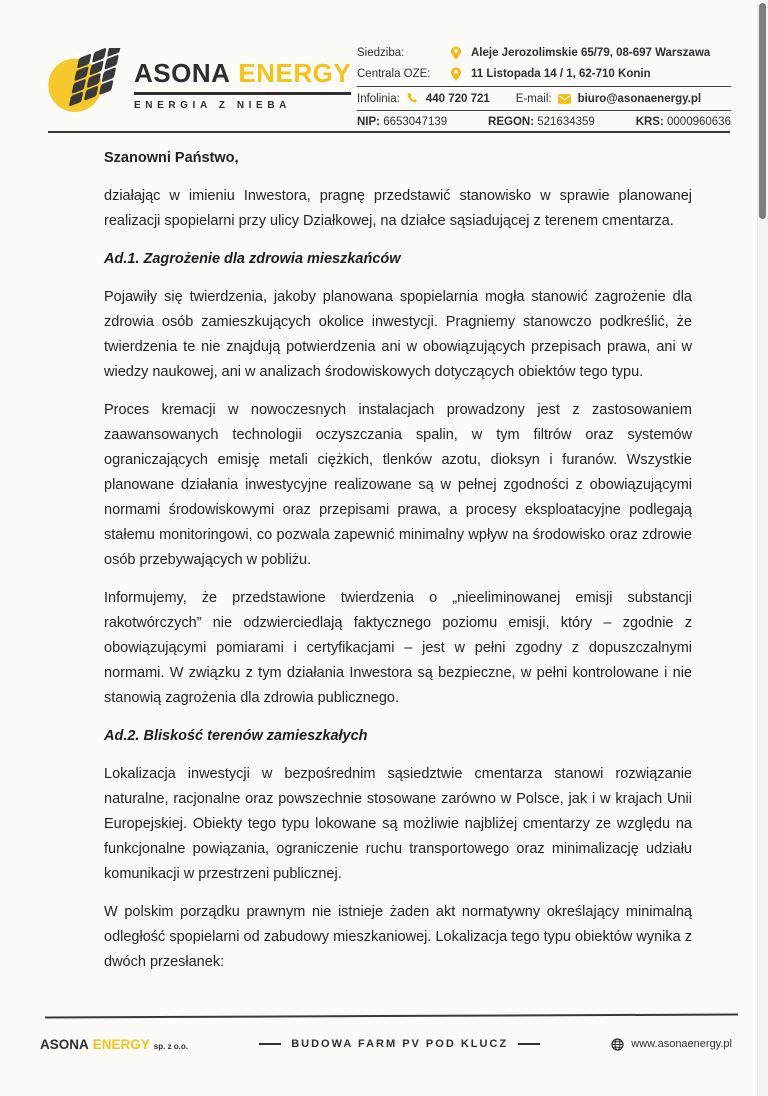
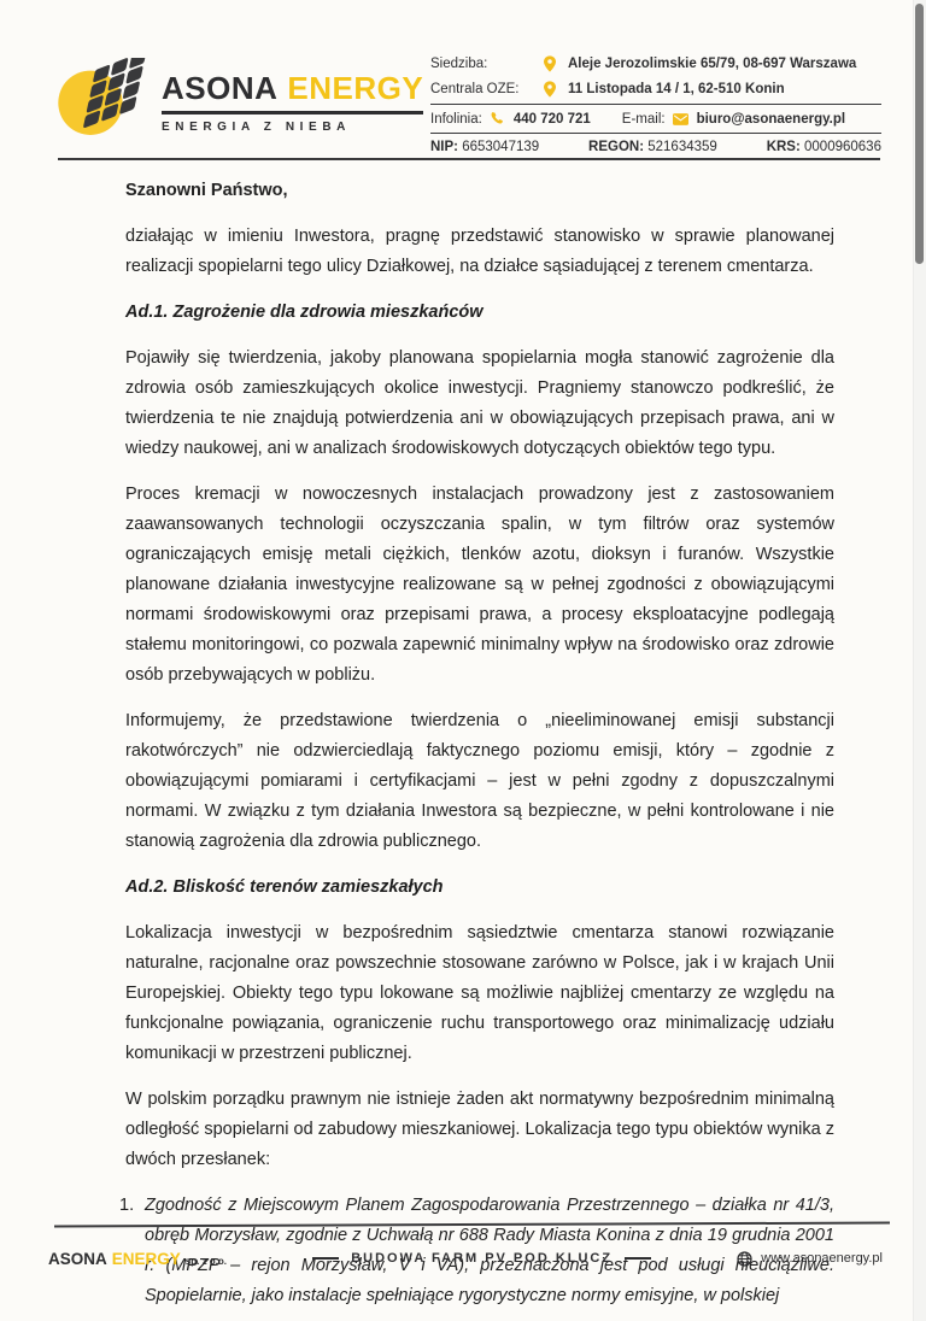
  ASONA ENERGY
  ENERGIA Z NIEBA
  Siedziba:
  Aleje Jerozolimskie 65/79, 08-697 Warszawa
  Centrala OZE:
- 11 Listopada 14 / 1, 62-710 Konin
+ 11 Listopada 14 / 1, 62-510 Konin
  Infolinia:
  440 720 721
  E-mail:
  biuro@asonaenergy.pl
  NIP: 6653047139
  REGON: 521634359
  KRS: 0000960636
  Szanowni Państwo,
- działając w imieniu Inwestora, pragnę przedstawić stanowisko w sprawie planowanej realizacji spopielarni przy ulicy Działkowej, na działce sąsiadującej z terenem cmentarza.
+ działając w imieniu Inwestora, pragnę przedstawić stanowisko w sprawie planowanej realizacji spopielarni tego ulicy Działkowej, na działce sąsiadującej z terenem cmentarza.
  Ad.1. Zagrożenie dla zdrowia mieszkańców
  Pojawiły się twierdzenia, jakoby planowana spopielarnia mogła stanowić zagrożenie dla zdrowia osób zamieszkujących okolice inwestycji. Pragniemy stanowczo podkreślić, że twierdzenia te nie znajdują potwierdzenia ani w obowiązujących przepisach prawa, ani w wiedzy naukowej, ani w analizach środowiskowych dotyczących obiektów tego typu.
  Proces kremacji w nowoczesnych instalacjach prowadzony jest z zastosowaniem zaawansowanych technologii oczyszczania spalin, w tym filtrów oraz systemów ograniczających emisję metali ciężkich, tlenków azotu, dioksyn i furanów. Wszystkie planowane działania inwestycyjne realizowane są w pełnej zgodności z obowiązującymi normami środowiskowymi oraz przepisami prawa, a procesy eksploatacyjne podlegają stałemu monitoringowi, co pozwala zapewnić minimalny wpływ na środowisko oraz zdrowie osób przebywających w pobliżu.
  Informujemy, że przedstawione twierdzenia o „nieeliminowanej emisji substancji rakotwórczych” nie odzwierciedlają faktycznego poziomu emisji, który – zgodnie z obowiązującymi pomiarami i certyfikacjami – jest w pełni zgodny z dopuszczalnymi normami. W związku z tym działania Inwestora są bezpieczne, w pełni kontrolowane i nie stanowią zagrożenia dla zdrowia publicznego.
  Ad.2. Bliskość terenów zamieszkałych
  Lokalizacja inwestycji w bezpośrednim sąsiedztwie cmentarza stanowi rozwiązanie naturalne, racjonalne oraz powszechnie stosowane zarówno w Polsce, jak i w krajach Unii Europejskiej. Obiekty tego typu lokowane są możliwie najbliżej cmentarzy ze względu na funkcjonalne powiązania, ograniczenie ruchu transportowego oraz minimalizację udziału komunikacji w przestrzeni publicznej.
- W polskim porządku prawnym nie istnieje żaden akt normatywny określający minimalną odległość spopielarni od zabudowy mieszkaniowej. Lokalizacja tego typu obiektów wynika z dwóch przesłanek:
+ W polskim porządku prawnym nie istnieje żaden akt normatywny bezpośrednim minimalną odległość spopielarni od zabudowy mieszkaniowej. Lokalizacja tego typu obiektów wynika z dwóch przesłanek:
+ 1.
+ Zgodność z Miejscowym Planem Zagospodarowania Przestrzennego – działka nr 41/3, obręb Morzysław, zgodnie z Uchwałą nr 688 Rady Miasta Konina z dnia 19 grudnia 2001 r. (MPZP – rejon Morzysław, V i VA), przeznaczona jest pod usługi nieuciążliwe. Spopielarnie, jako instalacje spełniające rygorystyczne normy emisyjne, w polskiej
  ASONA
  ENERGY
  sp. z o.o.
  BUDOWA FARM PV POD KLUCZ
  www.asonaenergy.pl
